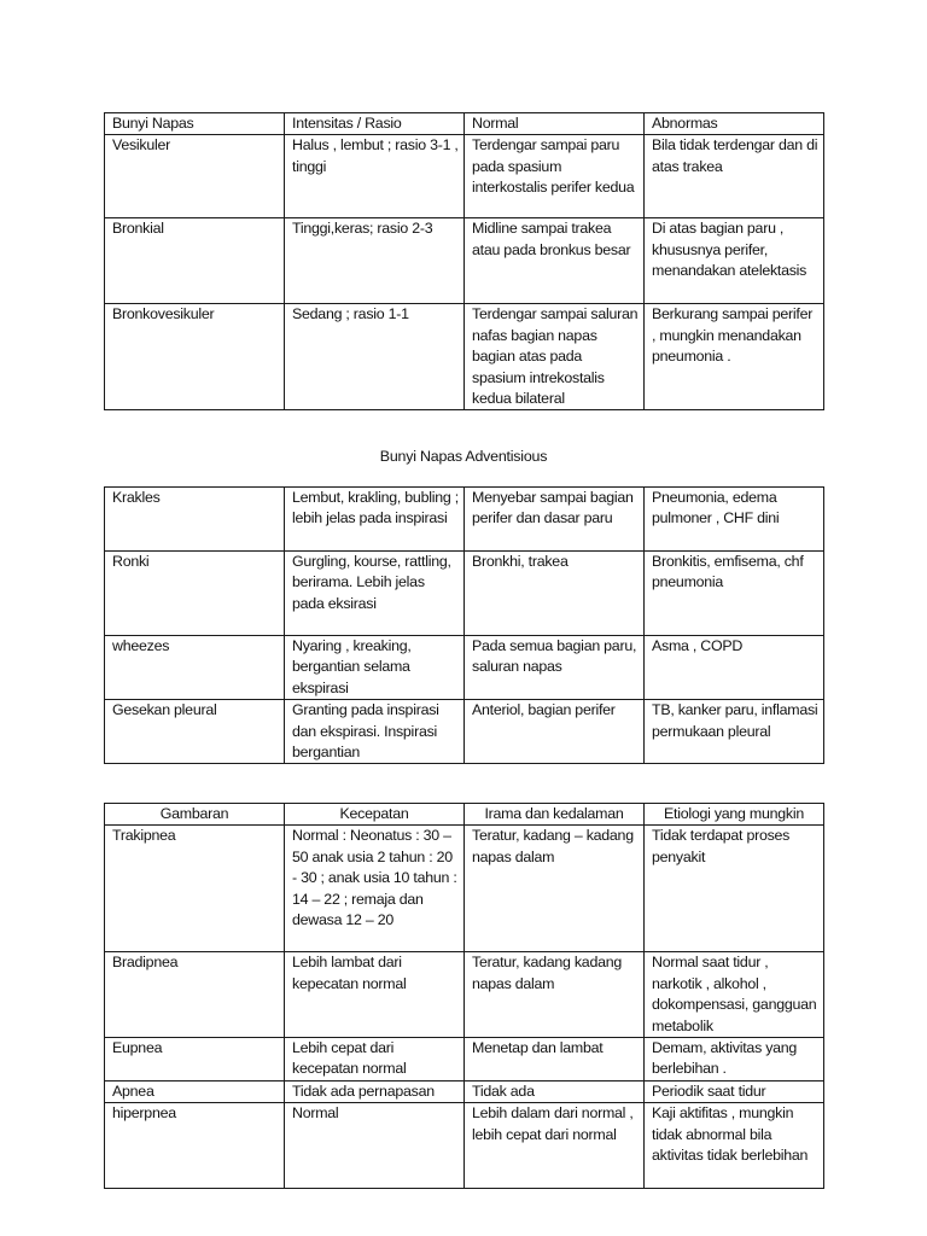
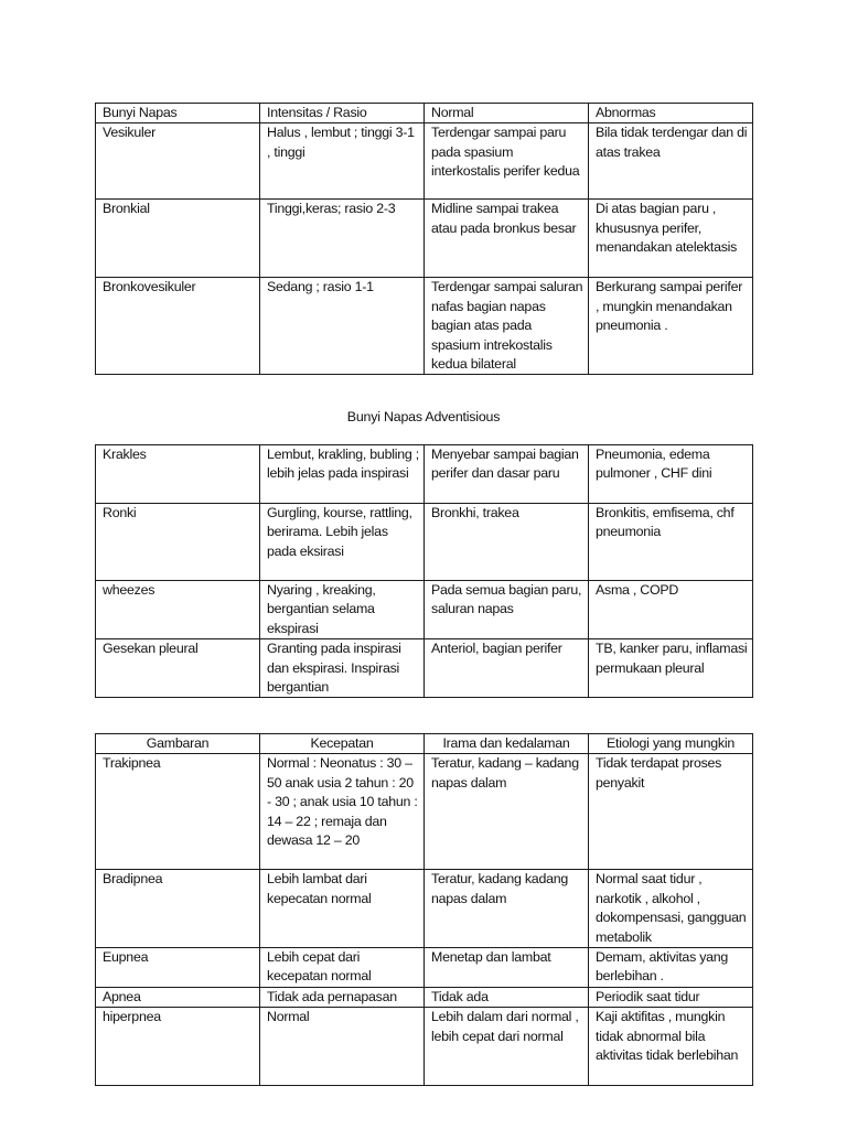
  Bunyi Napas	Intensitas / Rasio	Normal	Abnormas
- Vesikuler	Halus , lembut ; rasio 3-1 , tinggi	Terdengar sampai paru pada spasium interkostalis perifer kedua	Bila tidak terdengar dan di atas trakea
+ Vesikuler	Halus , lembut ; tinggi 3-1 , tinggi	Terdengar sampai paru pada spasium interkostalis perifer kedua	Bila tidak terdengar dan di atas trakea
  Bronkial	Tinggi,keras; rasio 2-3	Midline sampai trakea atau pada bronkus besar	Di atas bagian paru , khususnya perifer, menandakan atelektasis
  Bronkovesikuler	Sedang ; rasio 1-1	Terdengar sampai saluran nafas bagian napas bagian atas pada spasium intrekostalis kedua bilateral	Berkurang sampai perifer , mungkin menandakan pneumonia .
  Bunyi Napas Adventisious
  Krakles	Lembut, krakling, bubling ; lebih jelas pada inspirasi	Menyebar sampai bagian perifer dan dasar paru	Pneumonia, edema pulmoner , CHF dini
  Ronki	Gurgling, kourse, rattling, berirama. Lebih jelas pada eksirasi	Bronkhi, trakea	Bronkitis, emfisema, chf pneumonia
  wheezes	Nyaring , kreaking, bergantian selama ekspirasi	Pada semua bagian paru, saluran napas	Asma , COPD
  Gesekan pleural	Granting pada inspirasi dan ekspirasi. Inspirasi bergantian	Anteriol, bagian perifer	TB, kanker paru, inflamasi permukaan pleural
  Gambaran	Kecepatan	Irama dan kedalaman	Etiologi yang mungkin
  Trakipnea	Normal : Neonatus : 30 – 50 anak usia 2 tahun : 20 - 30 ; anak usia 10 tahun : 14 – 22 ; remaja dan dewasa 12 – 20	Teratur, kadang – kadang napas dalam	Tidak terdapat proses penyakit
  Bradipnea	Lebih lambat dari kepecatan normal	Teratur, kadang kadang napas dalam	Normal saat tidur , narkotik , alkohol , dokompensasi, gangguan metabolik
  Eupnea	Lebih cepat dari kecepatan normal	Menetap dan lambat	Demam, aktivitas yang berlebihan .
  Apnea	Tidak ada pernapasan	Tidak ada	Periodik saat tidur
  hiperpnea	Normal	Lebih dalam dari normal , lebih cepat dari normal	Kaji aktifitas , mungkin tidak abnormal bila aktivitas tidak berlebihan
